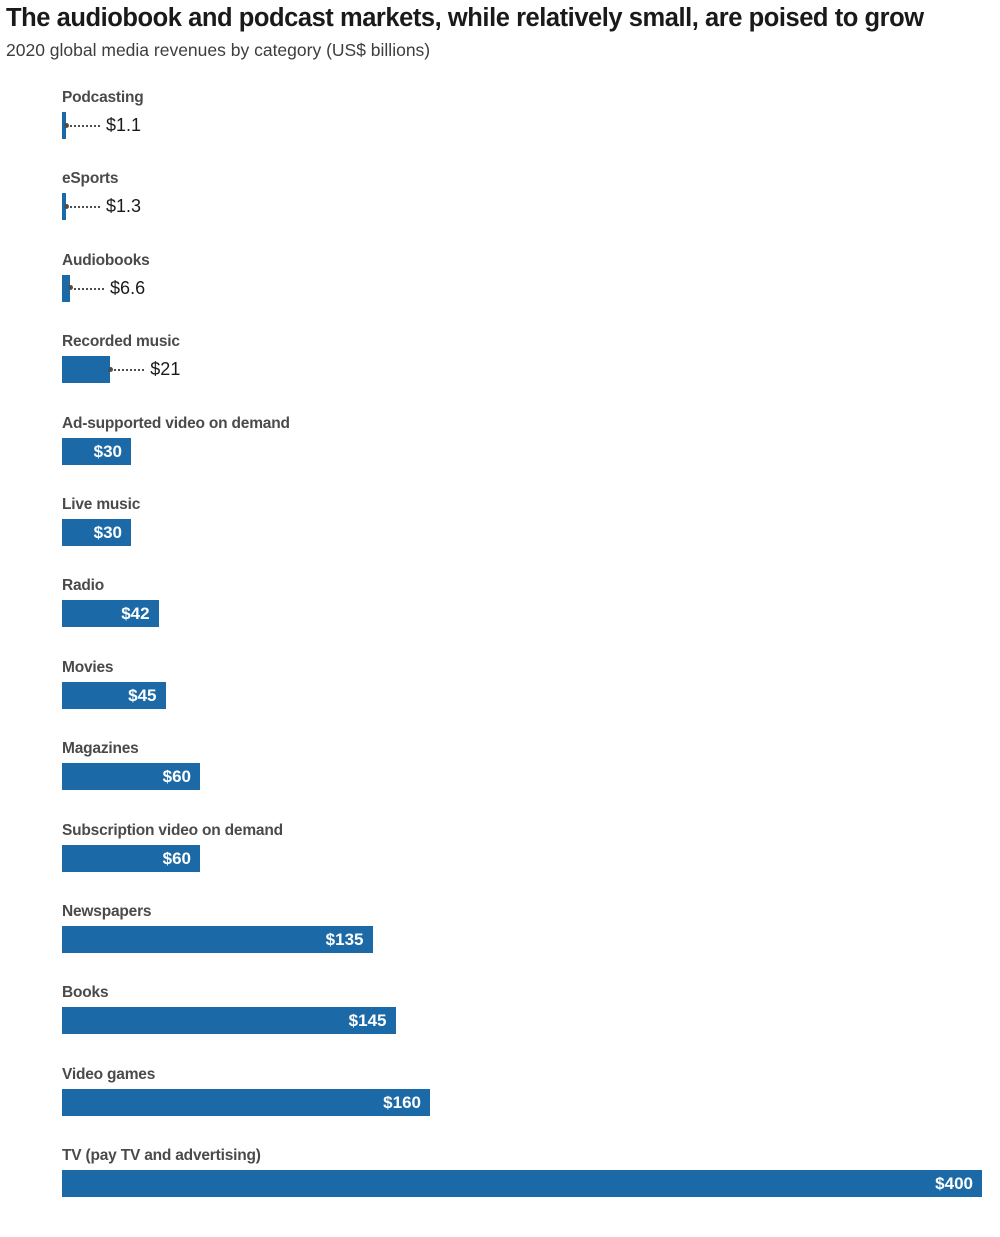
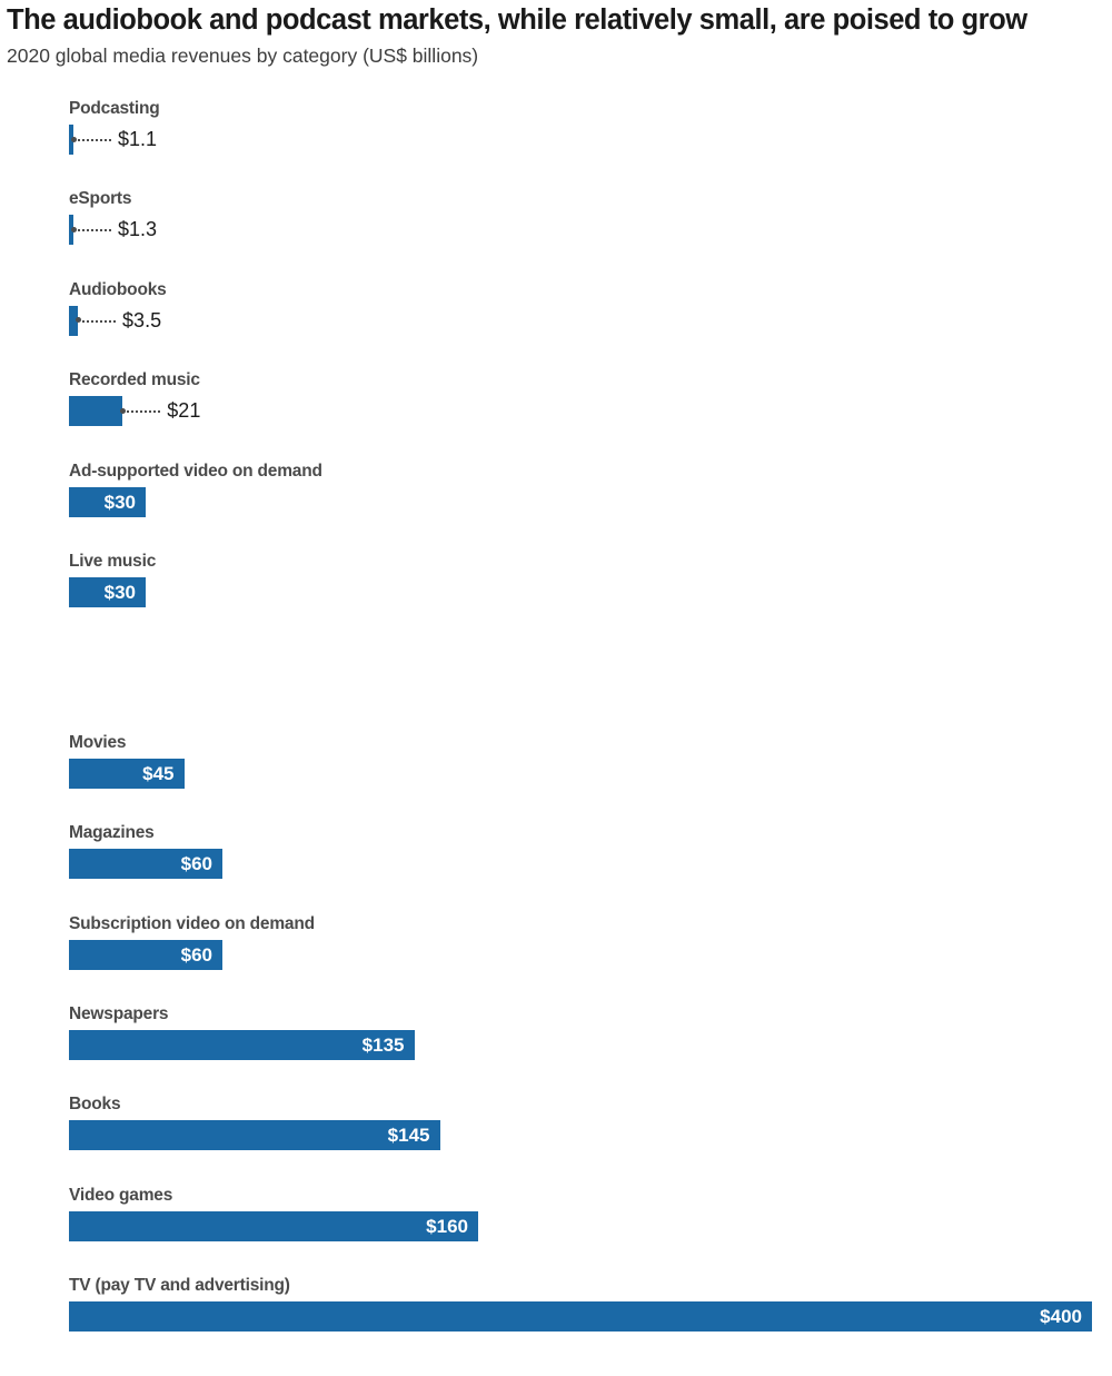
  The audiobook and podcast markets, while relatively small, are poised to grow
  2020 global media revenues by category (US$ billions)
  Podcasting
  $1.1
  eSports
  $1.3
  Audiobooks
- $6.6
+ $3.5
  Recorded music
  $21
  Ad-supported video on demand
  $30
  Live music
  $30
- Radio
- $42
  Movies
  $45
  Magazines
  $60
  Subscription video on demand
  $60
  Newspapers
  $135
  Books
  $145
  Video games
  $160
  TV (pay TV and advertising)
  $400
